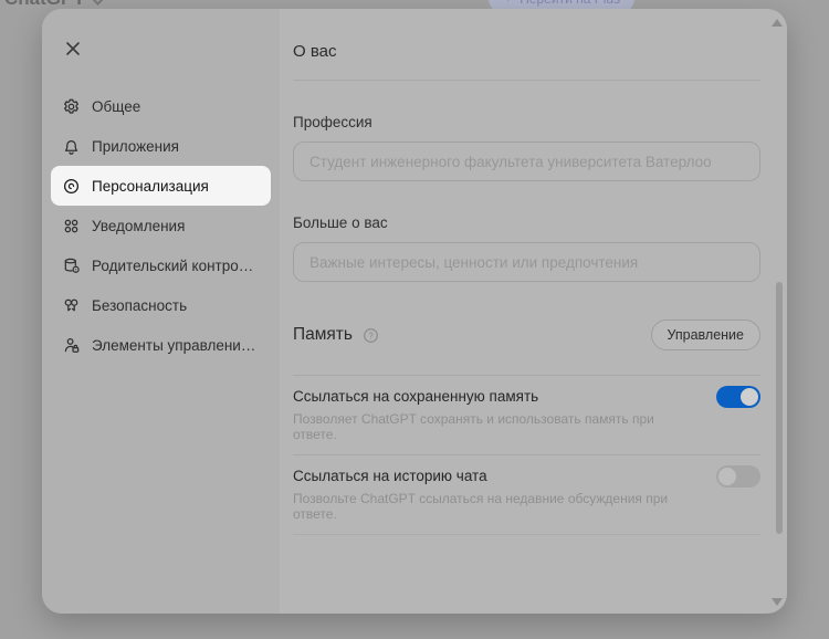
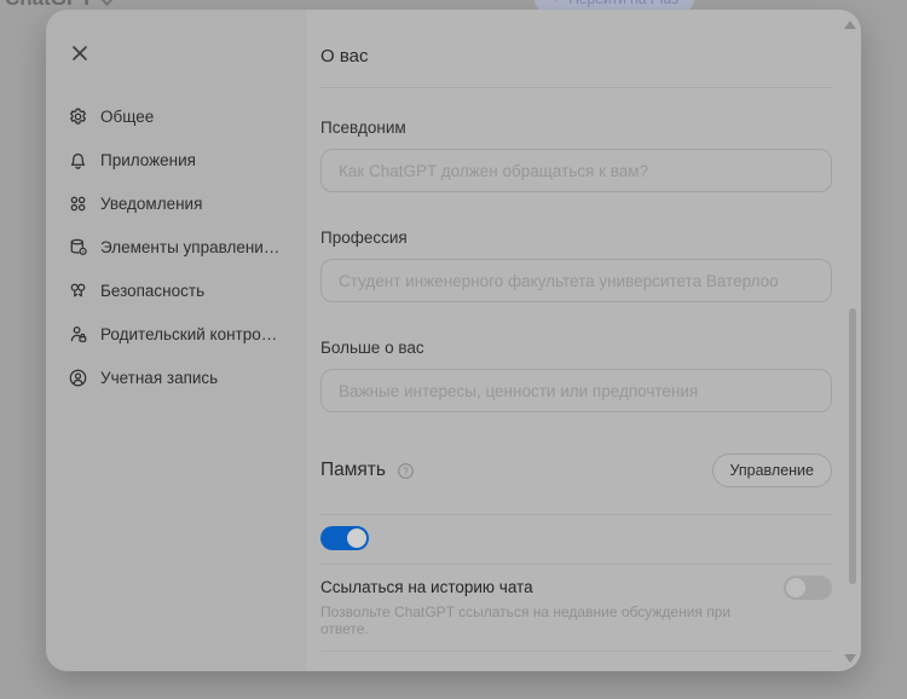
  Общее
  Приложения
- Персонализация
  Уведомления
- Родительский контро…
+ Элементы управлени…
  Безопасность
- Элементы управлени…
+ Родительский контро…
+ Учетная запись
  О вас
+ Псевдоним
+ Как ChatGPT должен обращаться к вам?
  Профессия
  Студент инженерного факультета университета Ватерлоо
  Больше о вас
  Важные интересы, ценности или предпочтения
  Память
  ?
  Управление
- Ссылаться на сохраненную память
- Позволяет ChatGPT сохранять и использовать память при ответе.
  Ссылаться на историю чата
  Позвольте ChatGPT ссылаться на недавние обсуждения при ответе.
